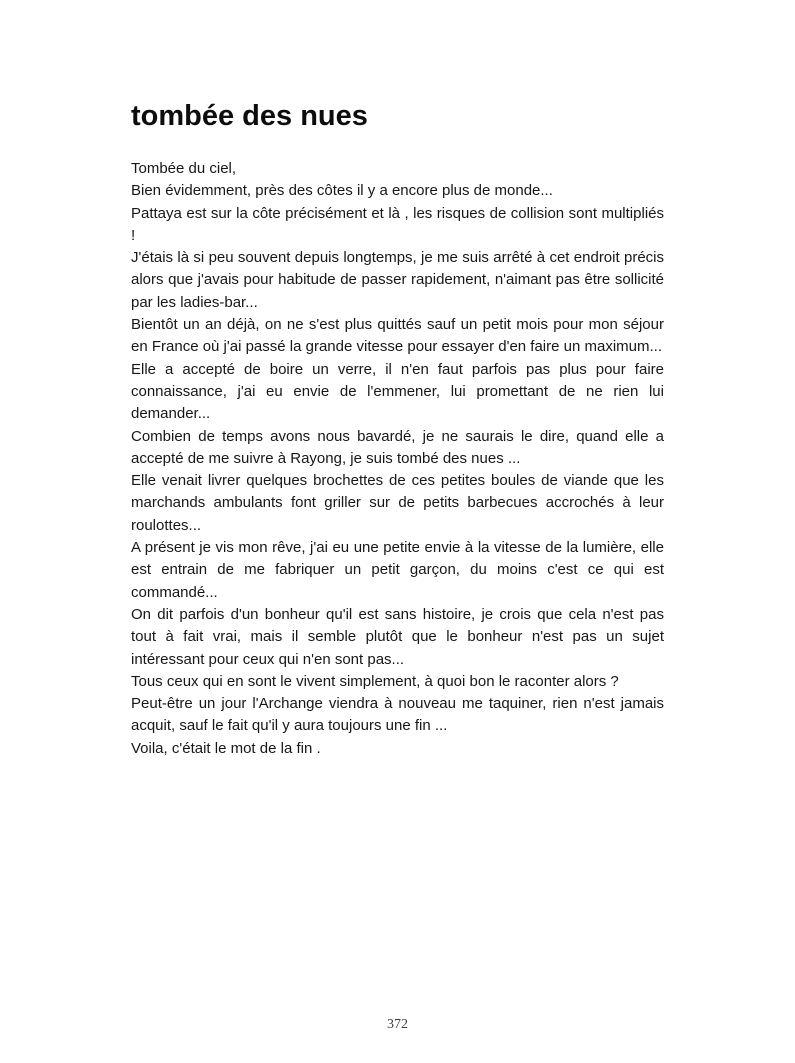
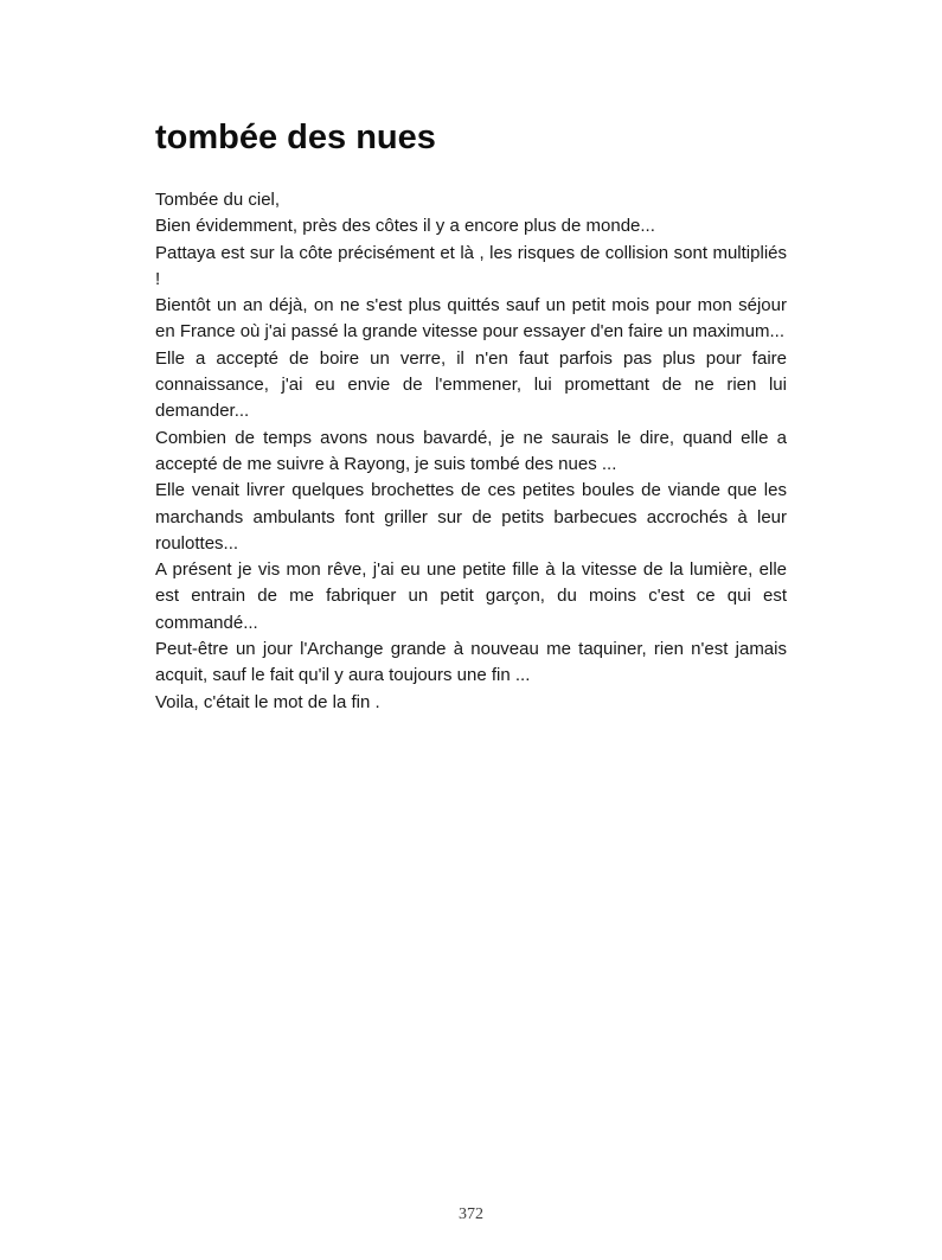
  tombée des nues
  Tombée du ciel,
  Bien évidemment, près des côtes il y a encore plus de monde...
  Pattaya est sur la côte précisément et là , les risques de collision sont multipliés !
- J'étais là si peu souvent depuis longtemps, je me suis arrêté à cet endroit précis alors que j'avais pour habitude de passer rapidement, n'aimant pas être sollicité par les ladies-bar...
  Bientôt un an déjà, on ne s'est plus quittés sauf un petit mois pour mon séjour en France où j'ai passé la grande vitesse pour essayer d'en faire un maximum...
  Elle a accepté de boire un verre, il n'en faut parfois pas plus pour faire connaissance, j'ai eu envie de l'emmener, lui promettant de ne rien lui demander...
  Combien de temps avons nous bavardé, je ne saurais le dire, quand elle a accepté de me suivre à Rayong, je suis tombé des nues ...
  Elle venait livrer quelques brochettes de ces petites boules de viande que les marchands ambulants font griller sur de petits barbecues accrochés à leur roulottes...
- A présent je vis mon rêve, j'ai eu une petite envie à la vitesse de la lumière, elle est entrain de me fabriquer un petit garçon, du moins c'est ce qui est commandé...
+ A présent je vis mon rêve, j'ai eu une petite fille à la vitesse de la lumière, elle est entrain de me fabriquer un petit garçon, du moins c'est ce qui est commandé...
- On dit parfois d'un bonheur qu'il est sans histoire, je crois que cela n'est pas tout à fait vrai, mais il semble plutôt que le bonheur n'est pas un sujet intéressant pour ceux qui n'en sont pas...
- Tous ceux qui en sont le vivent simplement, à quoi bon le raconter alors ?
- Peut-être un jour l'Archange viendra à nouveau me taquiner, rien n'est jamais acquit, sauf le fait qu'il y aura toujours une fin ...
+ Peut-être un jour l'Archange grande à nouveau me taquiner, rien n'est jamais acquit, sauf le fait qu'il y aura toujours une fin ...
  Voila, c'était le mot de la fin .
  372
